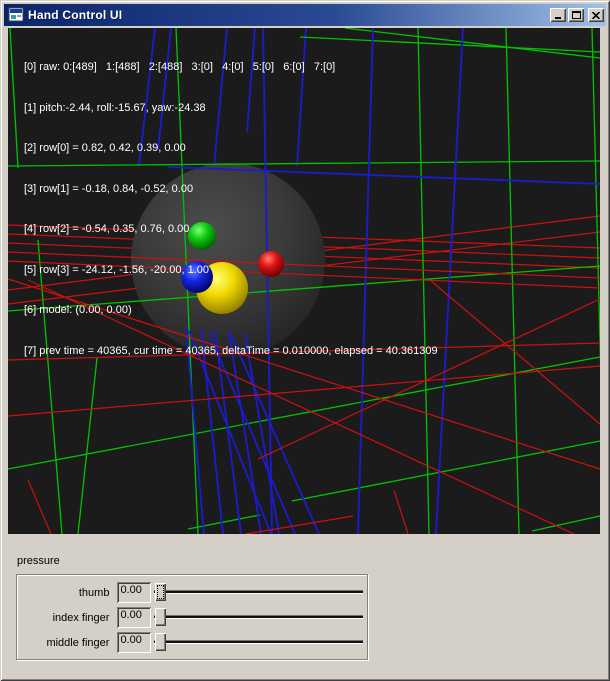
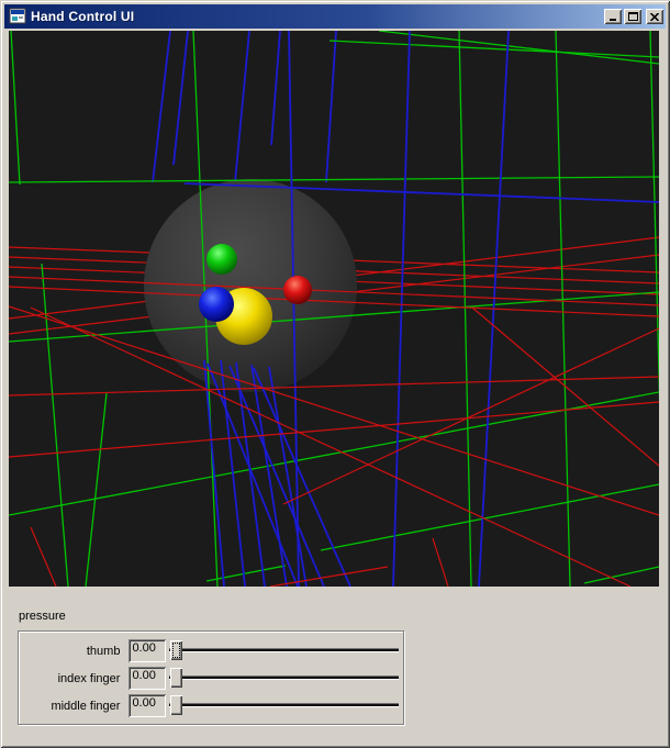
  Hand Control UI
- [0] raw: 0:[489] 1:[488] 2:[488] 3:[0] 4:[0] 5:[0] 6:[0] 7:[0]
- [1] pitch:-2.44, roll:-15.67, yaw:-24.38
- [2] row[0] = 0.82, 0.42, 0.39, 0.00
- [3] row[1] = -0.18, 0.84, -0.52, 0.00
- [4] row[2] = -0.54, 0.35, 0.76, 0.00
- [5] row[3] = -24.12, -1.56, -20.00, 1.00
- [6] model: (0.00, 0.00)
- [7] prev time = 40365, cur time = 40365, deltaTime = 0.010000, elapsed = 40.361309
  pressure
  thumb
  0.00
  index finger
  0.00
  middle finger
  0.00
